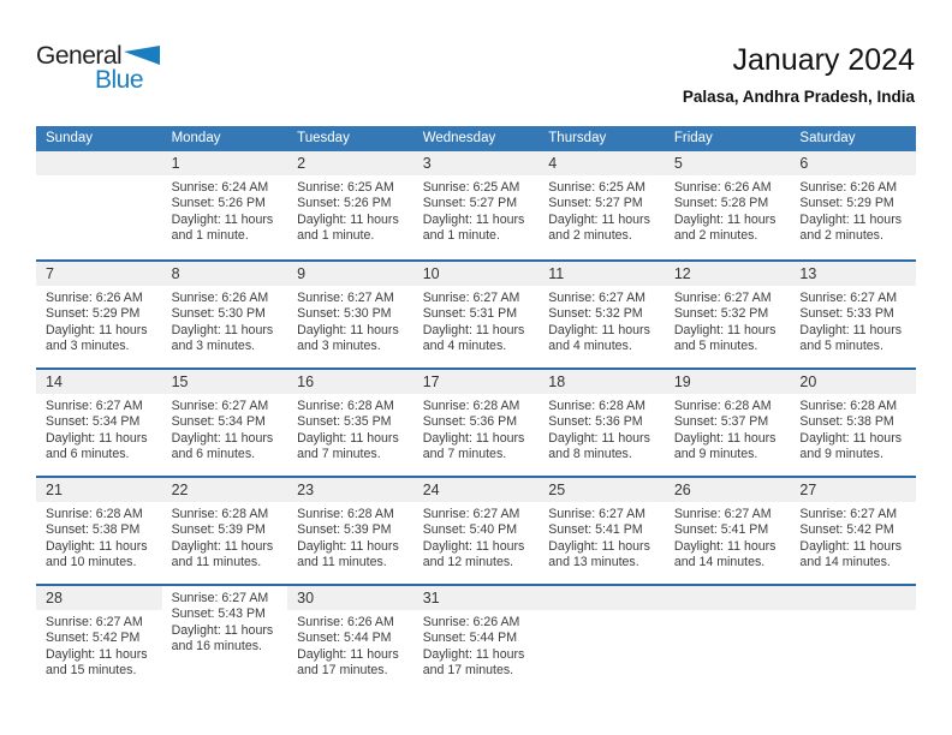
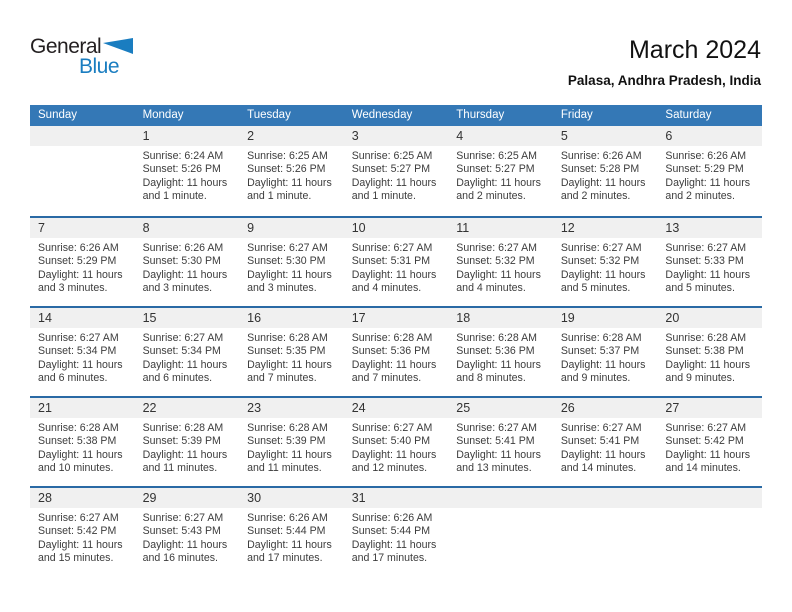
  General
  Blue
- January 2024
+ March 2024
  Palasa, Andhra Pradesh, India
  Sunday
  Monday
  Tuesday
  Wednesday
  Thursday
  Friday
  Saturday
  1
  Sunrise: 6:24 AM
  Sunset: 5:26 PM
  Daylight: 11 hours and 1 minute.
  2
  Sunrise: 6:25 AM
  Sunset: 5:26 PM
  Daylight: 11 hours and 1 minute.
  3
  Sunrise: 6:25 AM
  Sunset: 5:27 PM
  Daylight: 11 hours and 1 minute.
  4
  Sunrise: 6:25 AM
  Sunset: 5:27 PM
  Daylight: 11 hours and 2 minutes.
  5
  Sunrise: 6:26 AM
  Sunset: 5:28 PM
  Daylight: 11 hours and 2 minutes.
  6
  Sunrise: 6:26 AM
  Sunset: 5:29 PM
  Daylight: 11 hours and 2 minutes.
  7
  Sunrise: 6:26 AM
  Sunset: 5:29 PM
  Daylight: 11 hours and 3 minutes.
  8
  Sunrise: 6:26 AM
  Sunset: 5:30 PM
  Daylight: 11 hours and 3 minutes.
  9
  Sunrise: 6:27 AM
  Sunset: 5:30 PM
  Daylight: 11 hours and 3 minutes.
  10
  Sunrise: 6:27 AM
  Sunset: 5:31 PM
  Daylight: 11 hours and 4 minutes.
  11
  Sunrise: 6:27 AM
  Sunset: 5:32 PM
  Daylight: 11 hours and 4 minutes.
  12
  Sunrise: 6:27 AM
  Sunset: 5:32 PM
  Daylight: 11 hours and 5 minutes.
  13
  Sunrise: 6:27 AM
  Sunset: 5:33 PM
  Daylight: 11 hours and 5 minutes.
  14
  Sunrise: 6:27 AM
  Sunset: 5:34 PM
  Daylight: 11 hours and 6 minutes.
  15
  Sunrise: 6:27 AM
  Sunset: 5:34 PM
  Daylight: 11 hours and 6 minutes.
  16
  Sunrise: 6:28 AM
  Sunset: 5:35 PM
  Daylight: 11 hours and 7 minutes.
  17
  Sunrise: 6:28 AM
  Sunset: 5:36 PM
  Daylight: 11 hours and 7 minutes.
  18
  Sunrise: 6:28 AM
  Sunset: 5:36 PM
  Daylight: 11 hours and 8 minutes.
  19
  Sunrise: 6:28 AM
  Sunset: 5:37 PM
  Daylight: 11 hours and 9 minutes.
  20
  Sunrise: 6:28 AM
  Sunset: 5:38 PM
  Daylight: 11 hours and 9 minutes.
  21
  Sunrise: 6:28 AM
  Sunset: 5:38 PM
  Daylight: 11 hours and 10 minutes.
  22
  Sunrise: 6:28 AM
  Sunset: 5:39 PM
  Daylight: 11 hours and 11 minutes.
  23
  Sunrise: 6:28 AM
  Sunset: 5:39 PM
  Daylight: 11 hours and 11 minutes.
  24
  Sunrise: 6:27 AM
  Sunset: 5:40 PM
  Daylight: 11 hours and 12 minutes.
  25
  Sunrise: 6:27 AM
  Sunset: 5:41 PM
  Daylight: 11 hours and 13 minutes.
  26
  Sunrise: 6:27 AM
  Sunset: 5:41 PM
  Daylight: 11 hours and 14 minutes.
  27
  Sunrise: 6:27 AM
  Sunset: 5:42 PM
  Daylight: 11 hours and 14 minutes.
  28
  Sunrise: 6:27 AM
  Sunset: 5:42 PM
  Daylight: 11 hours and 15 minutes.
+ 29
  Sunrise: 6:27 AM
  Sunset: 5:43 PM
  Daylight: 11 hours and 16 minutes.
  30
  Sunrise: 6:26 AM
  Sunset: 5:44 PM
  Daylight: 11 hours and 17 minutes.
  31
  Sunrise: 6:26 AM
  Sunset: 5:44 PM
  Daylight: 11 hours and 17 minutes.
